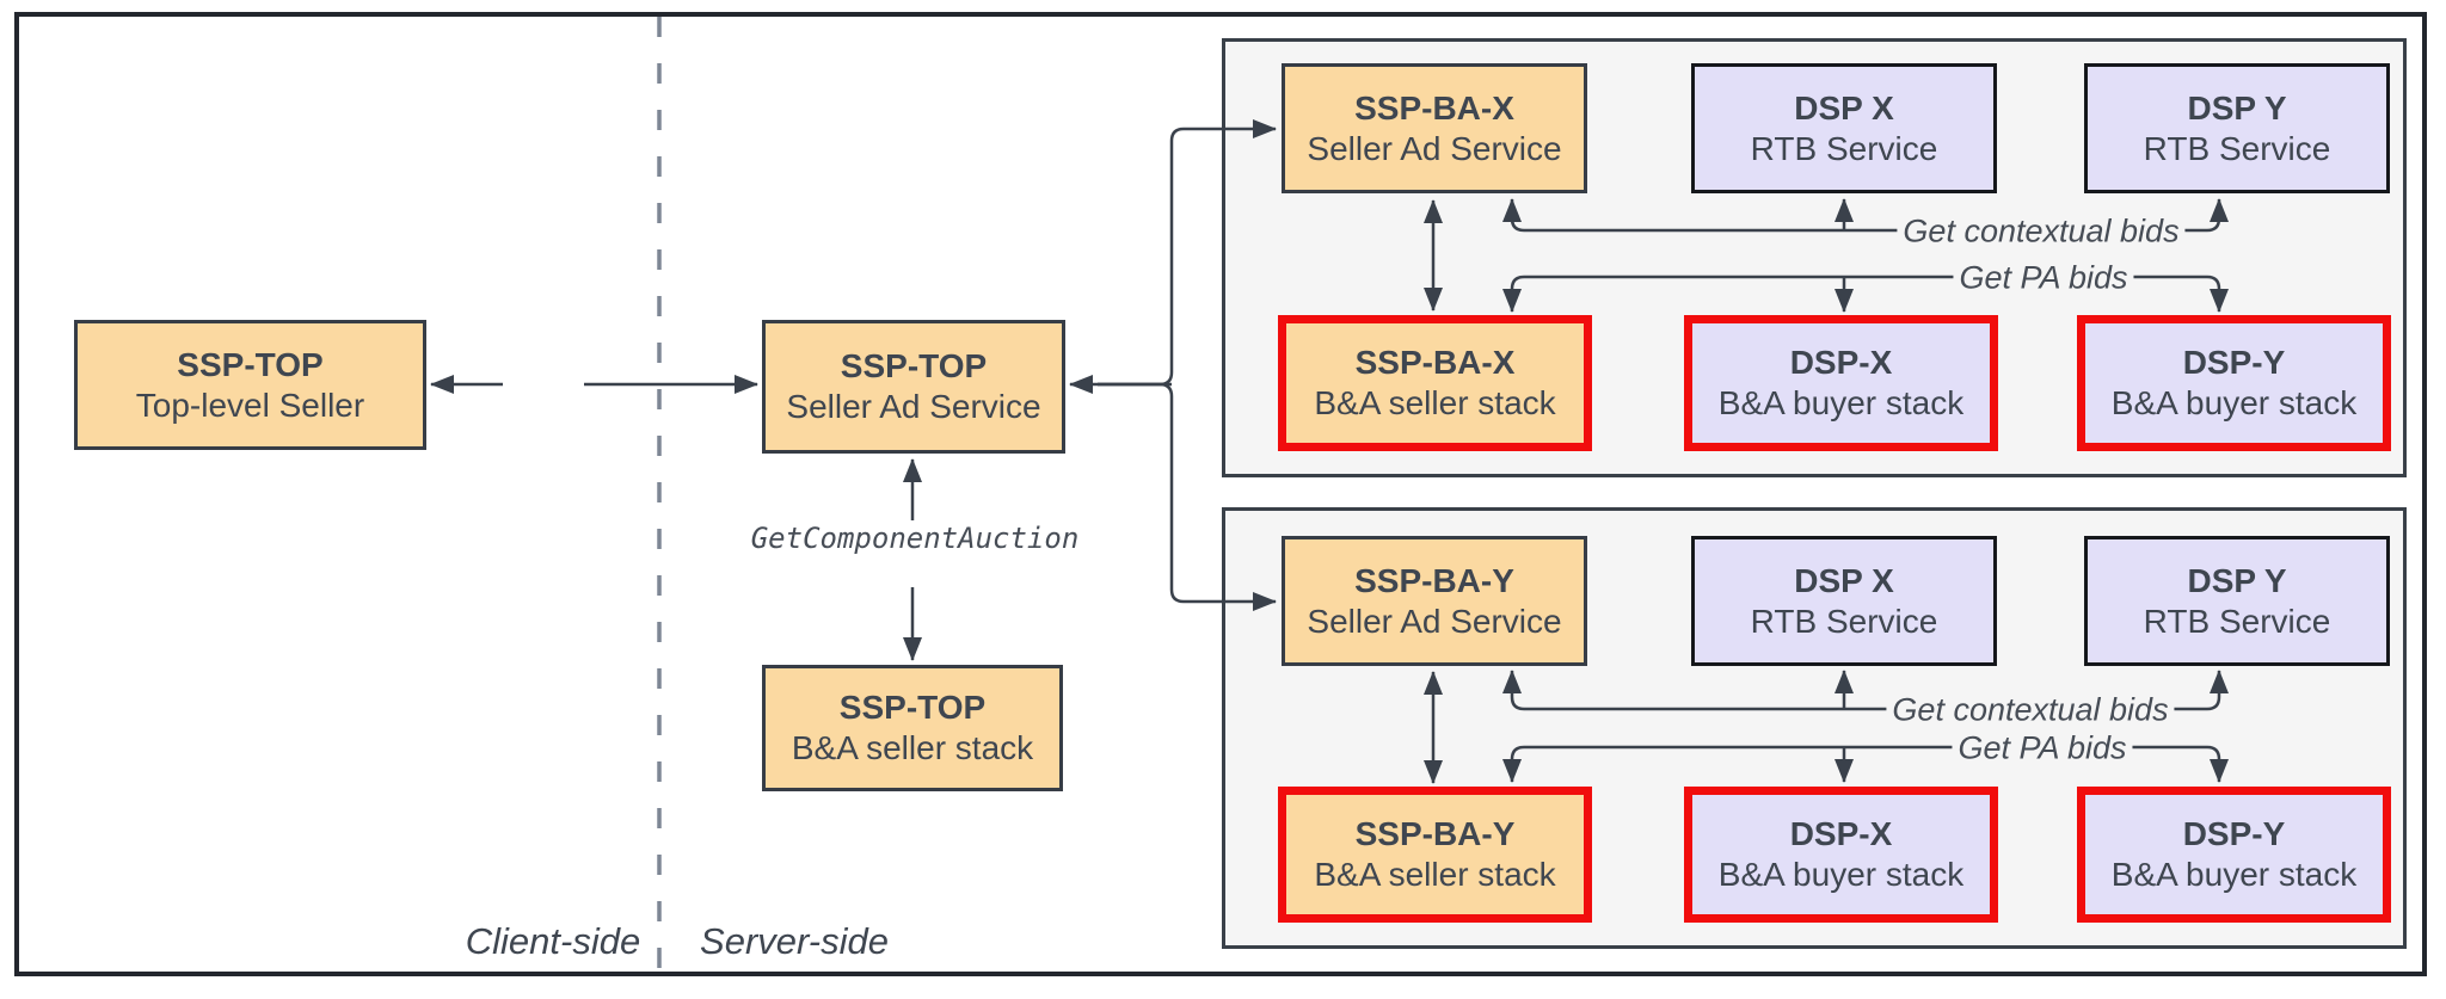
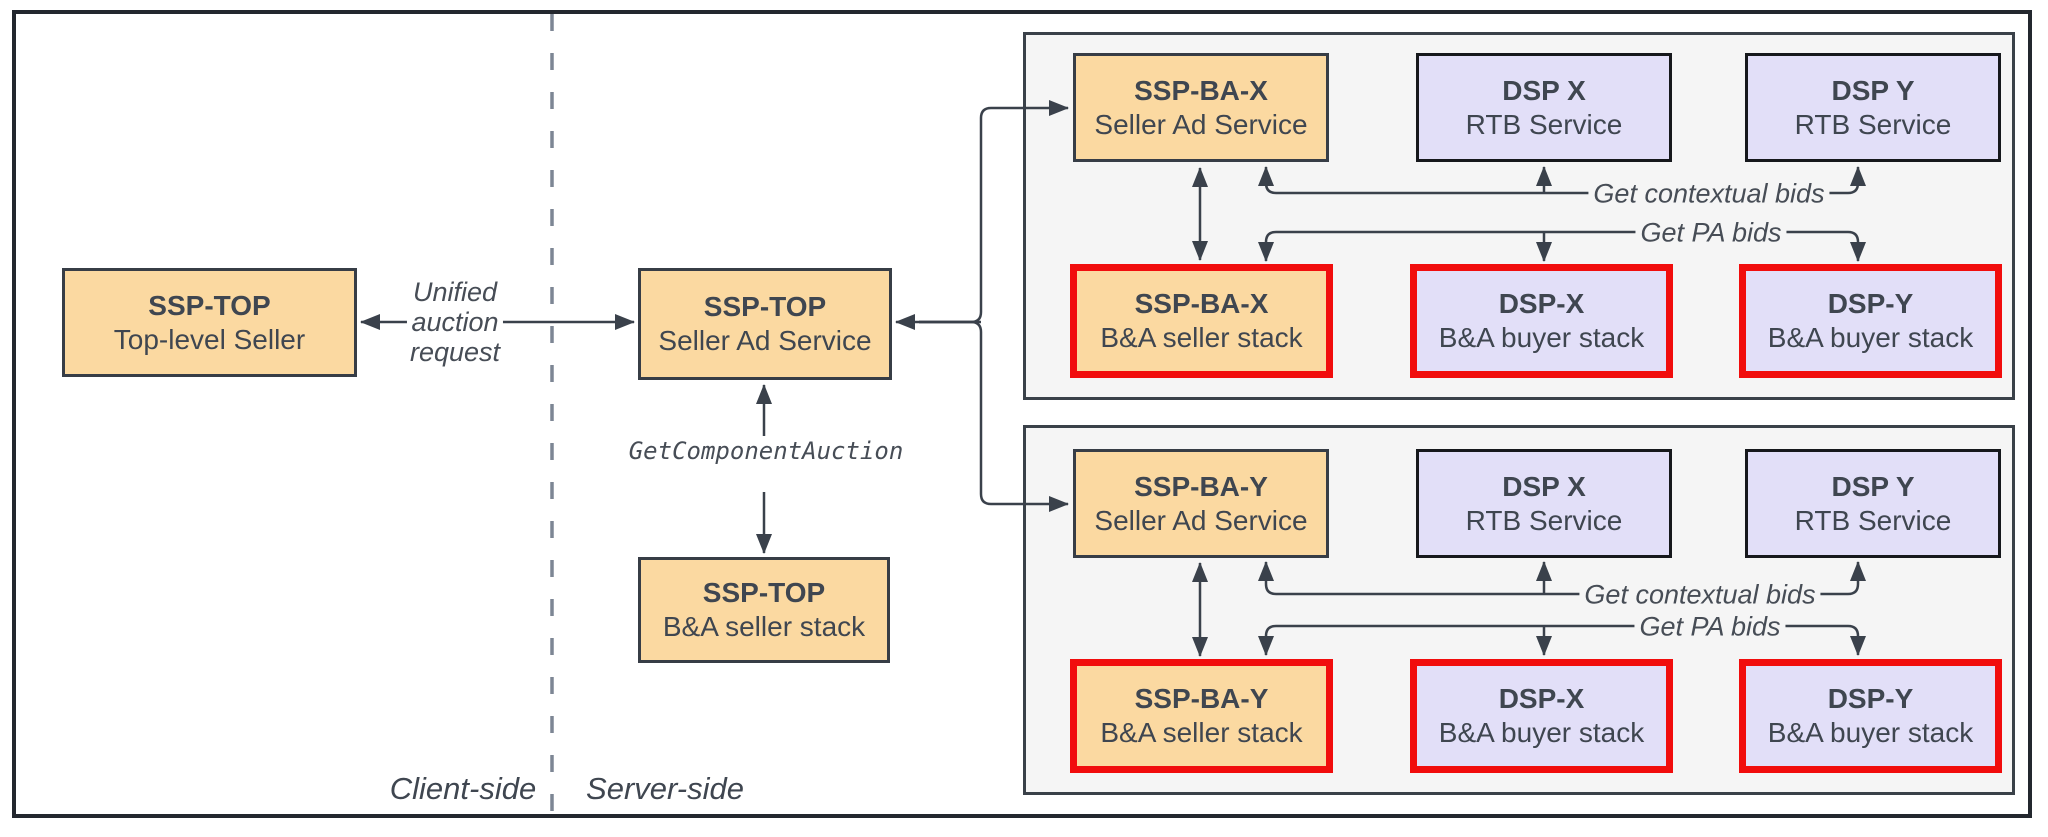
  SSP-TOP
  Top-level Seller
  SSP-TOP
  Seller Ad Service
  SSP-TOP
  B&A seller stack
  SSP-BA-X
  Seller Ad Service
  DSP X
  RTB Service
  DSP Y
  RTB Service
  SSP-BA-X
  B&A seller stack
  DSP-X
  B&A buyer stack
  DSP-Y
  B&A buyer stack
  SSP-BA-Y
  Seller Ad Service
  DSP X
  RTB Service
  DSP Y
  RTB Service
  SSP-BA-Y
  B&A seller stack
  DSP-X
  B&A buyer stack
  DSP-Y
  B&A buyer stack
+ Unified
+ auction
+ request
  GetComponentAuction
  Get contextual bids
  Get PA bids
  Get contextual bids
  Get PA bids
  Client-side
  Server-side
